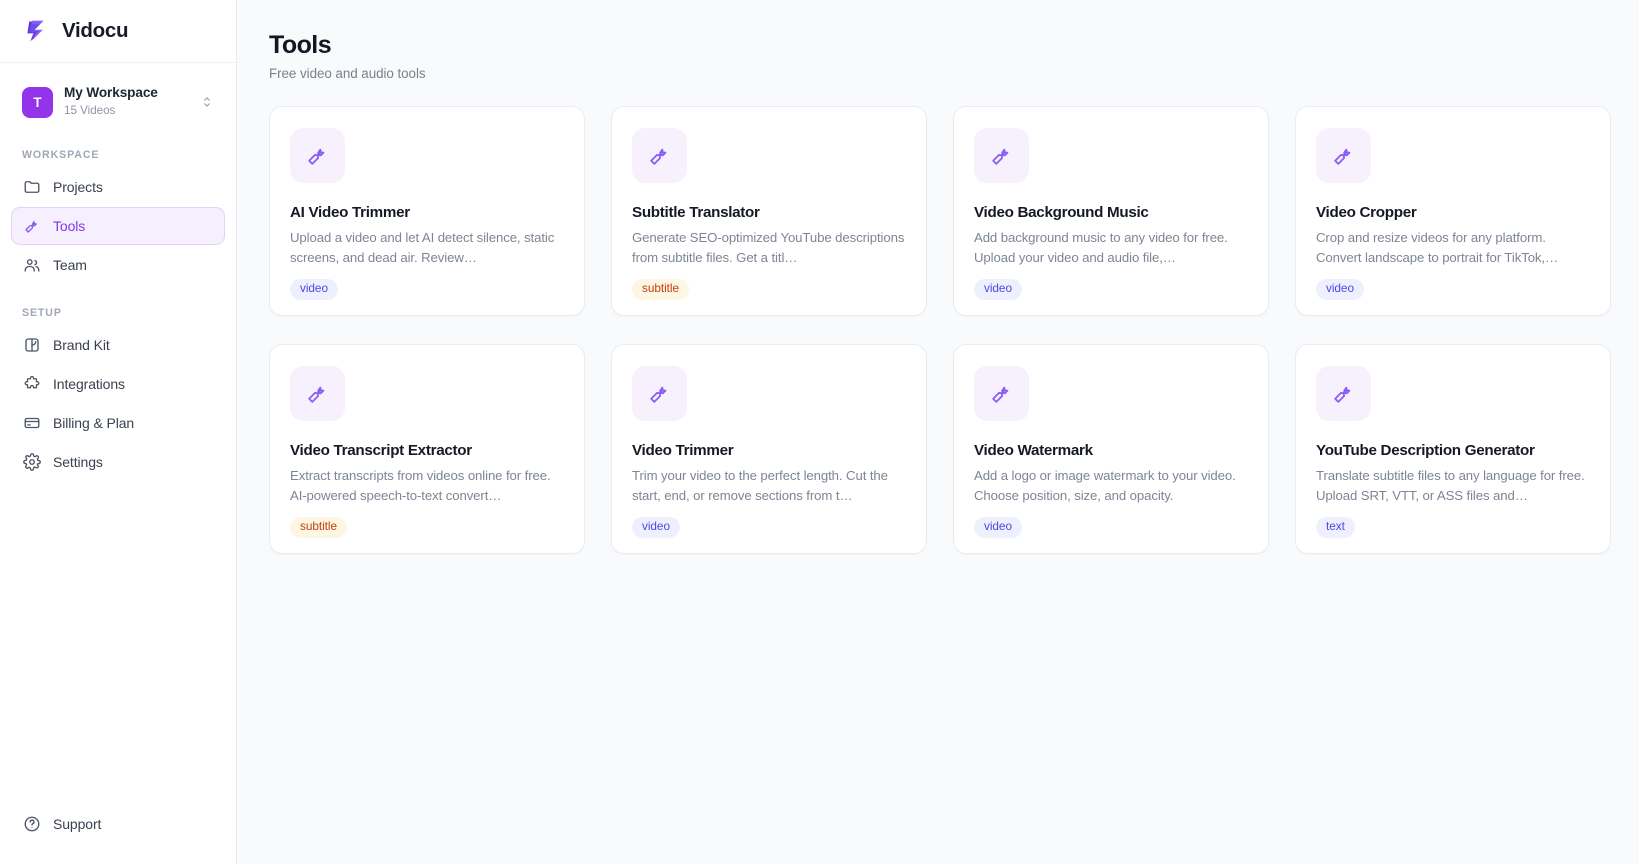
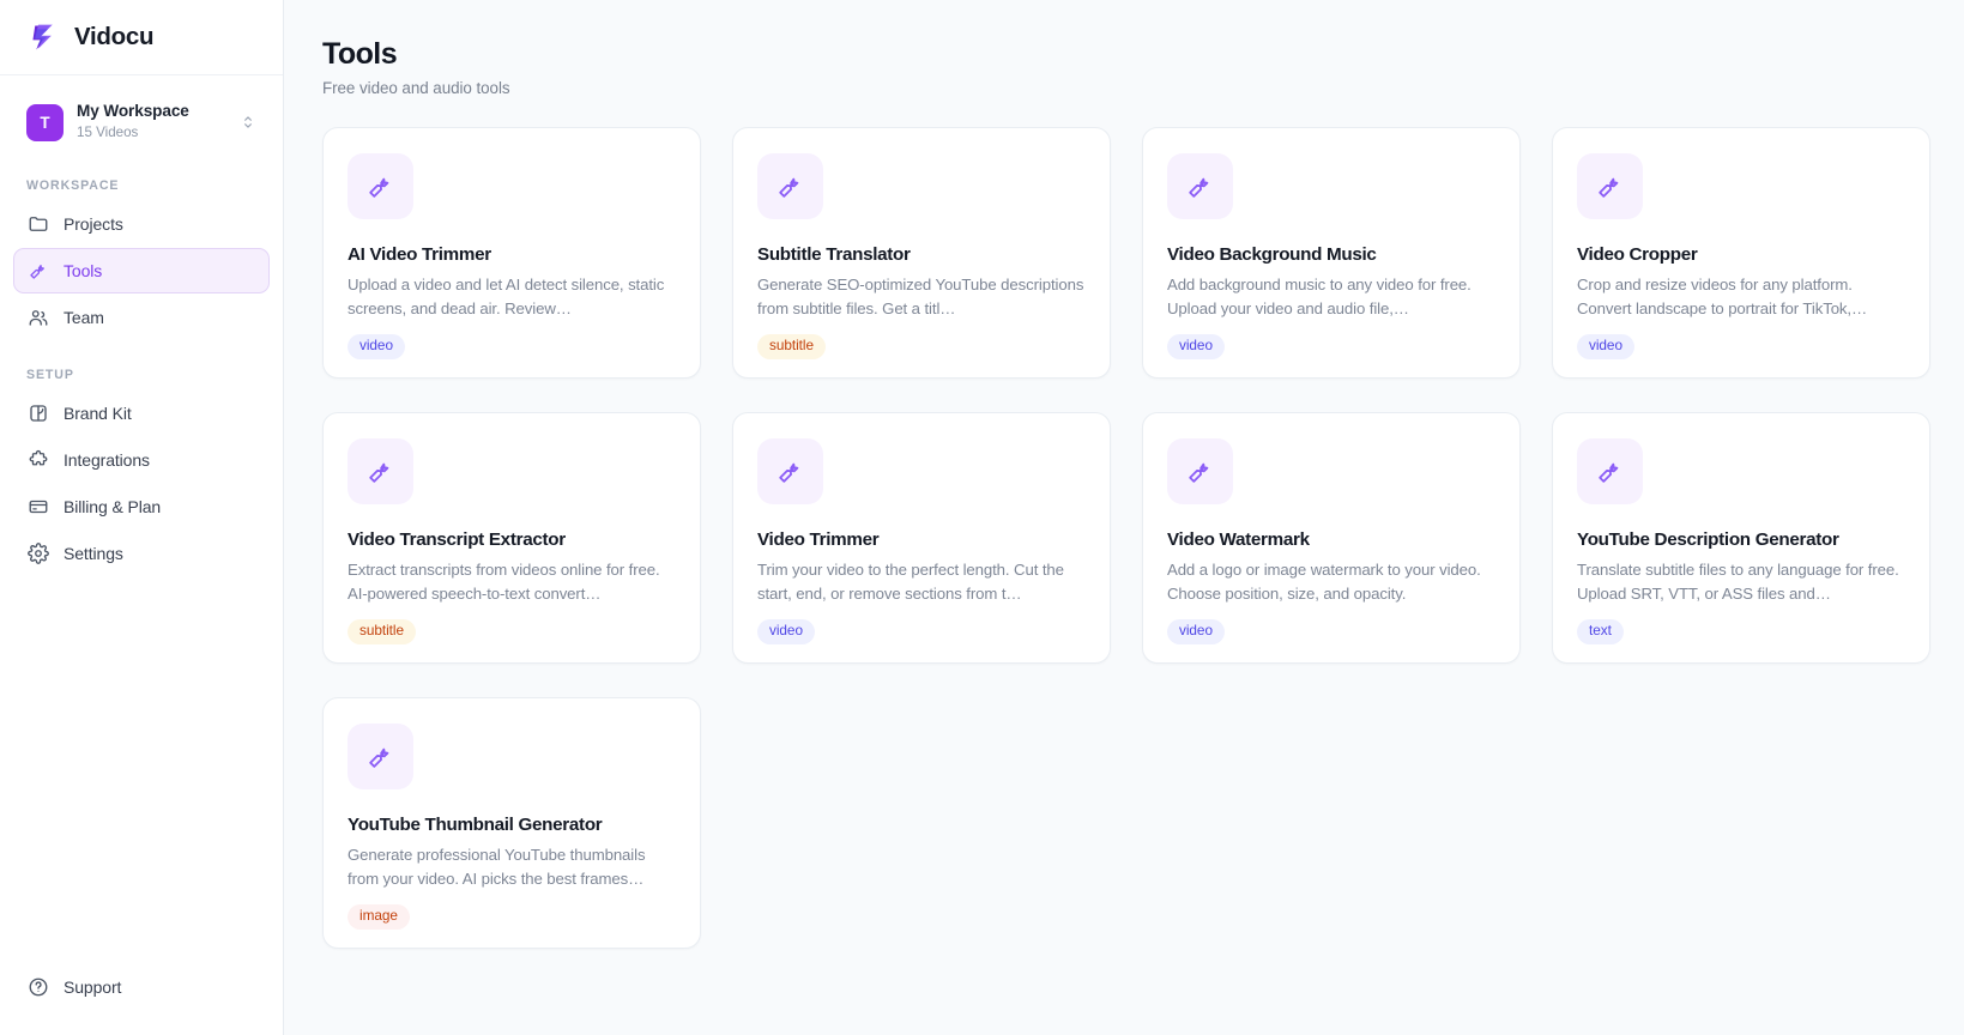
  Vidocu
  T
  My Workspace
  15 Videos
  WORKSPACE
  Projects
  Tools
  Team
  SETUP
  Brand Kit
  Integrations
  Billing & Plan
  Settings
  Support
  Tools
  Free video and audio tools
  AI Video Trimmer
  Upload a video and let AI detect silence, static screens, and dead air. Review…
  video
  Subtitle Translator
  Generate SEO-optimized YouTube descriptions from subtitle files. Get a titl…
  subtitle
  Video Background Music
  Add background music to any video for free. Upload your video and audio file,…
  video
  Video Cropper
  Crop and resize videos for any platform. Convert landscape to portrait for TikTok,…
  video
  Video Transcript Extractor
  Extract transcripts from videos online for free. AI-powered speech-to-text convert…
  subtitle
  Video Trimmer
  Trim your video to the perfect length. Cut the start, end, or remove sections from t…
  video
  Video Watermark
  Add a logo or image watermark to your video. Choose position, size, and opacity.
  video
  YouTube Description Generator
  Translate subtitle files to any language for free. Upload SRT, VTT, or ASS files and…
  text
+ YouTube Thumbnail Generator
+ Generate professional YouTube thumbnails from your video. AI picks the best frames…
+ image
